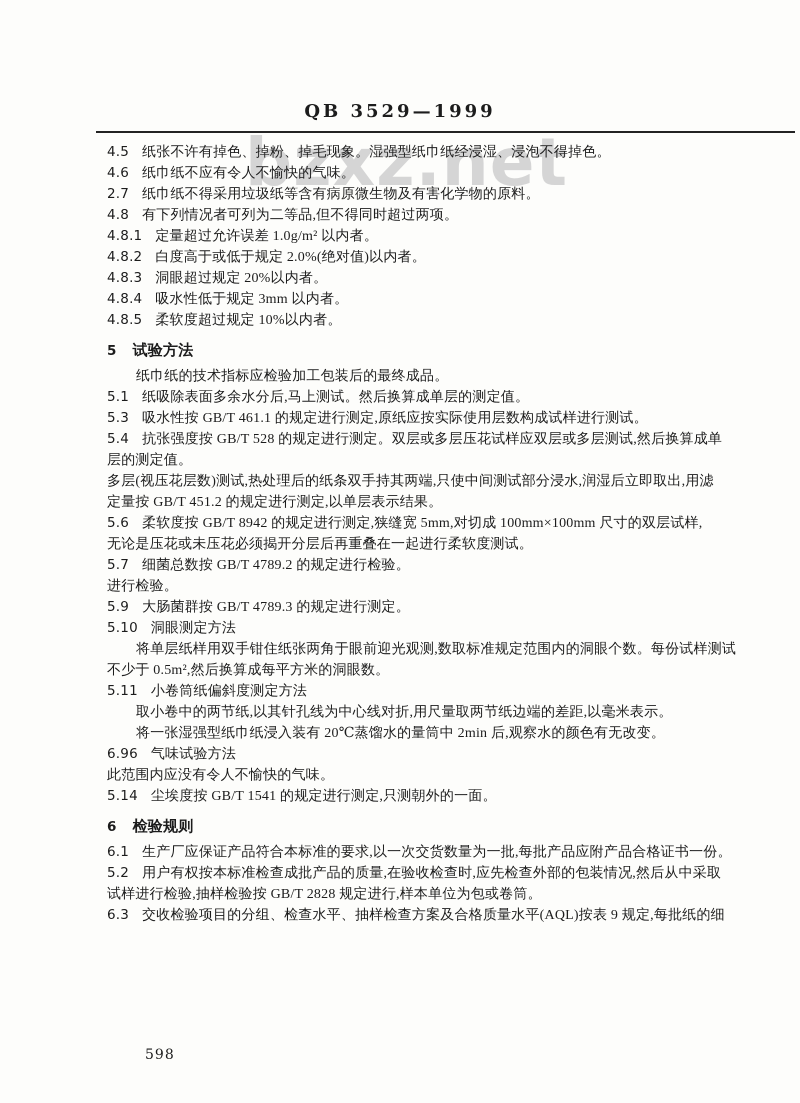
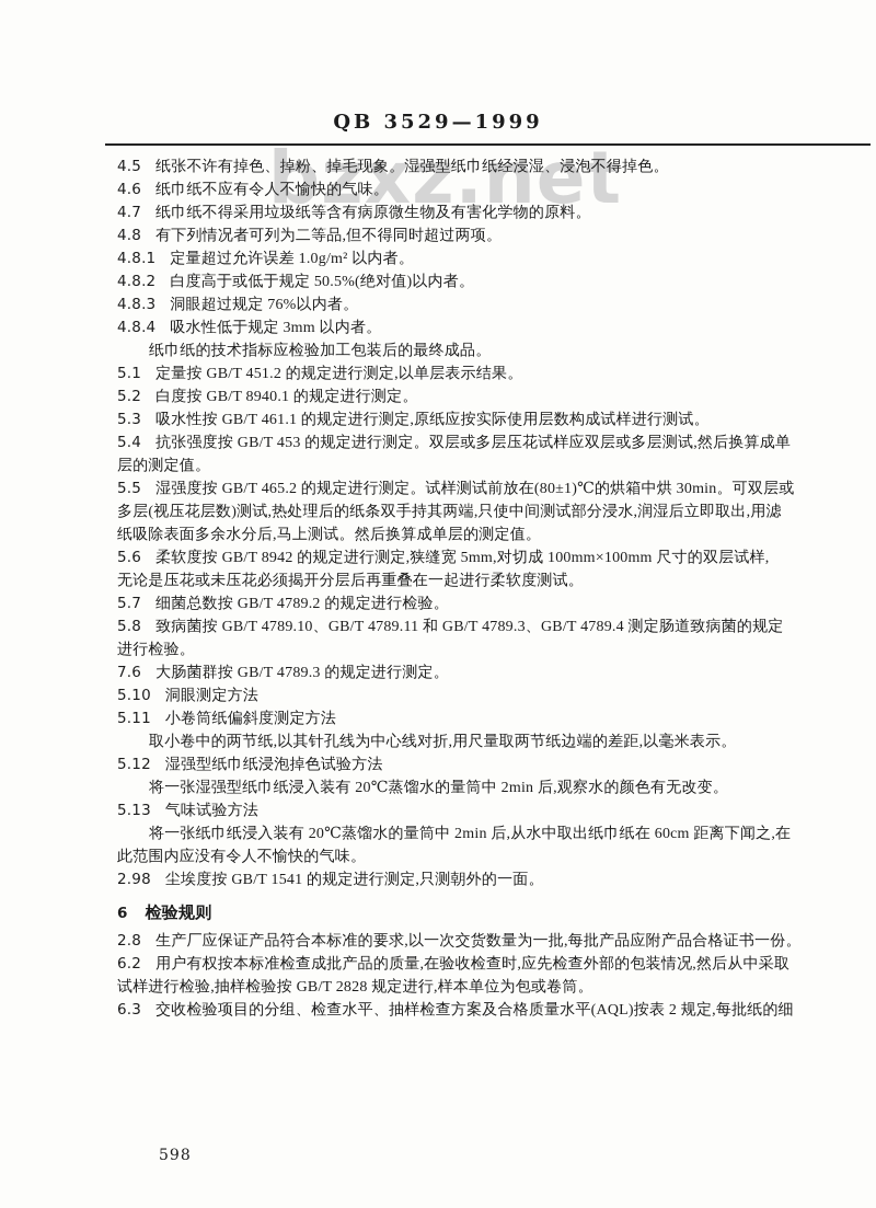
  bzxz.net
  QB 3529—1999
  4.5 纸张不许有掉色、掉粉、掉毛现象。湿强型纸巾纸经浸湿、浸泡不得掉色。
  4.6 纸巾纸不应有令人不愉快的气味。
- 2.7 纸巾纸不得采用垃圾纸等含有病原微生物及有害化学物的原料。
+ 4.7 纸巾纸不得采用垃圾纸等含有病原微生物及有害化学物的原料。
  4.8 有下列情况者可列为二等品,但不得同时超过两项。
  4.8.1 定量超过允许误差 1.0g/m² 以内者。
- 4.8.2 白度高于或低于规定 2.0%(绝对值)以内者。
+ 4.8.2 白度高于或低于规定 50.5%(绝对值)以内者。
- 4.8.3 洞眼超过规定 20%以内者。
+ 4.8.3 洞眼超过规定 76%以内者。
  4.8.4 吸水性低于规定 3mm 以内者。
- 4.8.5 柔软度超过规定 10%以内者。
- 5 试验方法
  纸巾纸的技术指标应检验加工包装后的最终成品。
- 5.1 纸吸除表面多余水分后,马上测试。然后换算成单层的测定值。
+ 5.1 定量按 GB/T 451.2 的规定进行测定,以单层表示结果。
+ 5.2 白度按 GB/T 8940.1 的规定进行测定。
  5.3 吸水性按 GB/T 461.1 的规定进行测定,原纸应按实际使用层数构成试样进行测试。
- 5.4 抗张强度按 GB/T 528 的规定进行测定。双层或多层压花试样应双层或多层测试,然后换算成单
+ 5.4 抗张强度按 GB/T 453 的规定进行测定。双层或多层压花试样应双层或多层测试,然后换算成单
  层的测定值。
+ 5.5 湿强度按 GB/T 465.2 的规定进行测定。试样测试前放在(80±1)℃的烘箱中烘 30min。可双层或
  多层(视压花层数)测试,热处理后的纸条双手持其两端,只使中间测试部分浸水,润湿后立即取出,用滤
- 定量按 GB/T 451.2 的规定进行测定,以单层表示结果。
+ 纸吸除表面多余水分后,马上测试。然后换算成单层的测定值。
  5.6 柔软度按 GB/T 8942 的规定进行测定,狭缝宽 5mm,对切成 100mm×100mm 尺寸的双层试样,
  无论是压花或未压花必须揭开分层后再重叠在一起进行柔软度测试。
  5.7 细菌总数按 GB/T 4789.2 的规定进行检验。
+ 5.8 致病菌按 GB/T 4789.10、GB/T 4789.11 和 GB/T 4789.3、GB/T 4789.4 测定肠道致病菌的规定
  进行检验。
- 5.9 大肠菌群按 GB/T 4789.3 的规定进行测定。
+ 7.6 大肠菌群按 GB/T 4789.3 的规定进行测定。
  5.10 洞眼测定方法
- 将单层纸样用双手钳住纸张两角于眼前迎光观测,数取标准规定范围内的洞眼个数。每份试样测试
- 不少于 0.5m²,然后换算成每平方米的洞眼数。
  5.11 小卷筒纸偏斜度测定方法
  取小卷中的两节纸,以其针孔线为中心线对折,用尺量取两节纸边端的差距,以毫米表示。
+ 5.12 湿强型纸巾纸浸泡掉色试验方法
  将一张湿强型纸巾纸浸入装有 20℃蒸馏水的量筒中 2min 后,观察水的颜色有无改变。
- 6.96 气味试验方法
+ 5.13 气味试验方法
+ 将一张纸巾纸浸入装有 20℃蒸馏水的量筒中 2min 后,从水中取出纸巾纸在 60cm 距离下闻之,在
  此范围内应没有令人不愉快的气味。
- 5.14 尘埃度按 GB/T 1541 的规定进行测定,只测朝外的一面。
+ 2.98 尘埃度按 GB/T 1541 的规定进行测定,只测朝外的一面。
  6 检验规则
- 6.1 生产厂应保证产品符合本标准的要求,以一次交货数量为一批,每批产品应附产品合格证书一份。
+ 2.8 生产厂应保证产品符合本标准的要求,以一次交货数量为一批,每批产品应附产品合格证书一份。
- 5.2 用户有权按本标准检查成批产品的质量,在验收检查时,应先检查外部的包装情况,然后从中采取
+ 6.2 用户有权按本标准检查成批产品的质量,在验收检查时,应先检查外部的包装情况,然后从中采取
  试样进行检验,抽样检验按 GB/T 2828 规定进行,样本单位为包或卷筒。
- 6.3 交收检验项目的分组、检查水平、抽样检查方案及合格质量水平(AQL)按表 9 规定,每批纸的细
+ 6.3 交收检验项目的分组、检查水平、抽样检查方案及合格质量水平(AQL)按表 2 规定,每批纸的细
  598
